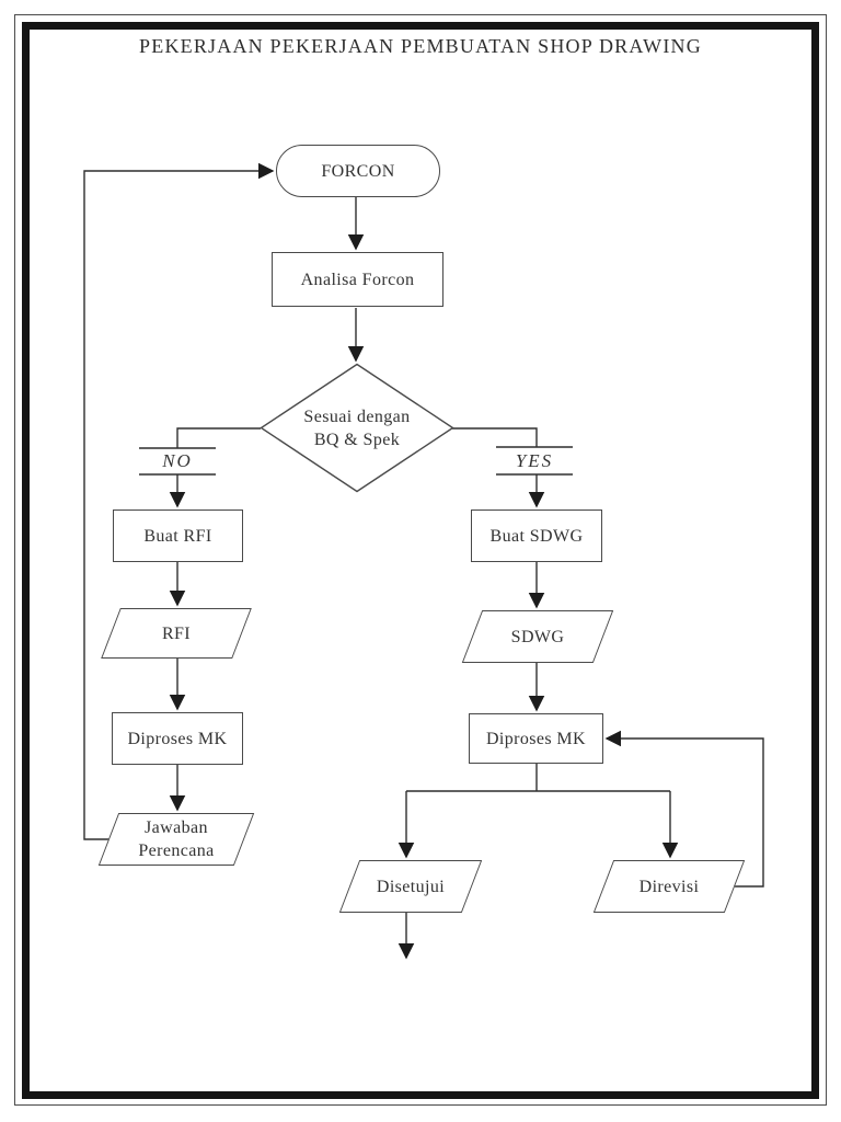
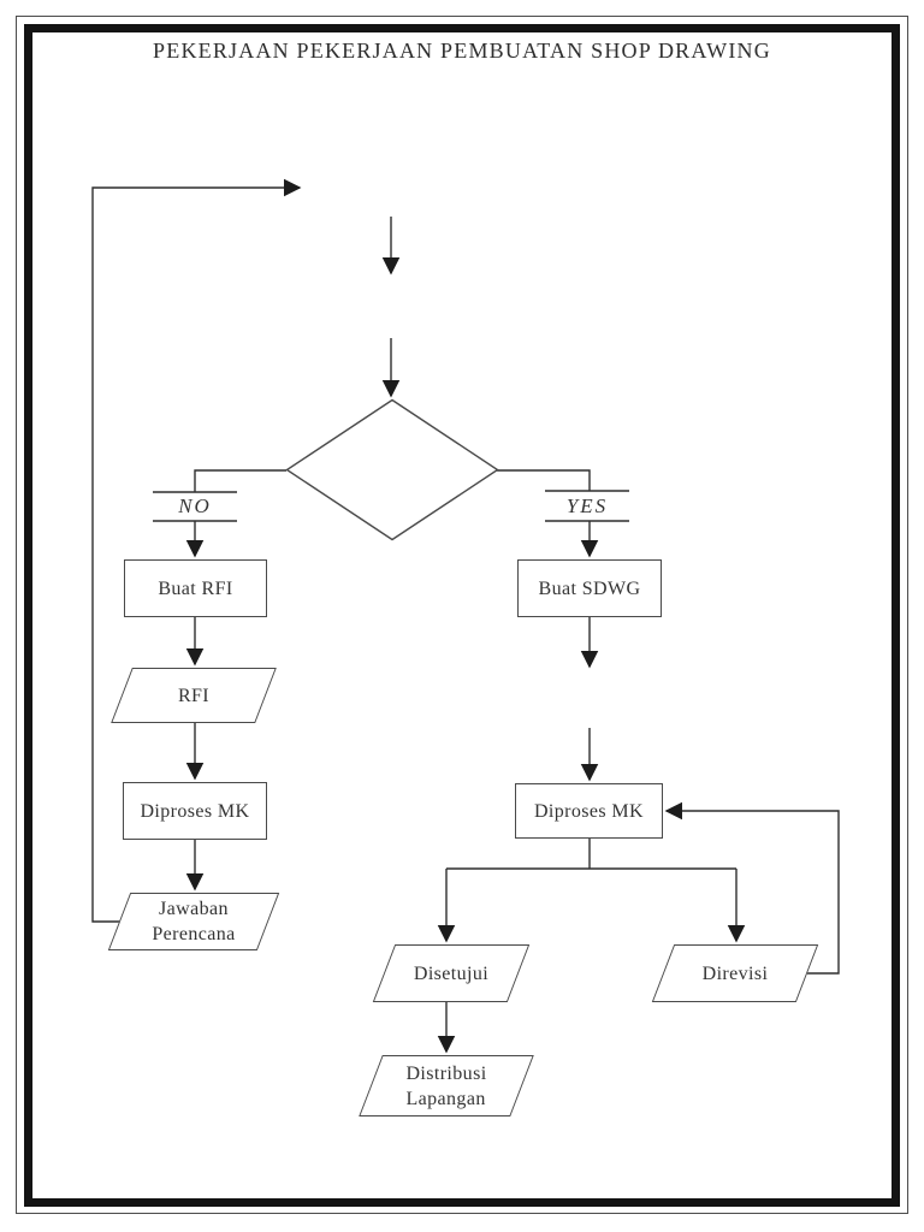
  PEKERJAAN PEKERJAAN PEMBUATAN SHOP DRAWING
- FORCON
- Analisa Forcon
- Sesuai dengan
- BQ & Spek
  NO
  YES
  Buat RFI
  RFI
  Diproses MK
  Jawaban
  Perencana
  Buat SDWG
- SDWG
  Diproses MK
  Disetujui
  Direvisi
+ Distribusi
+ Lapangan
